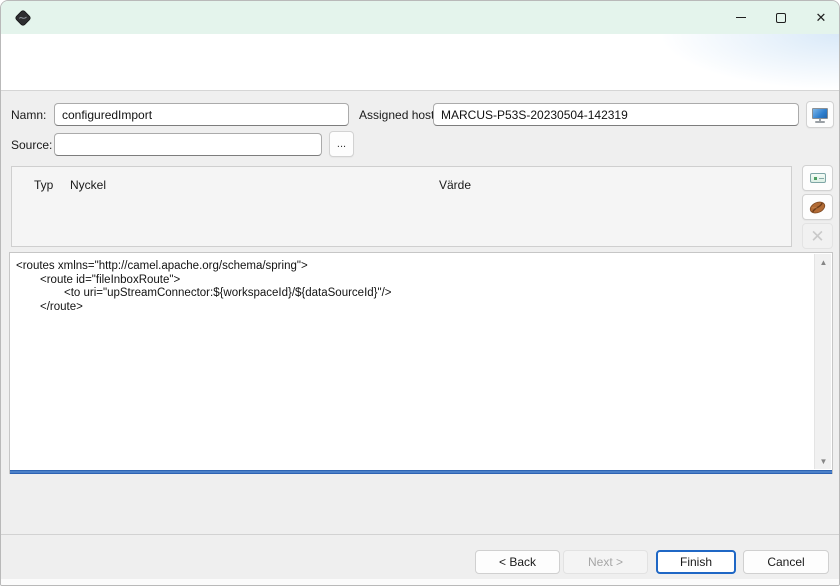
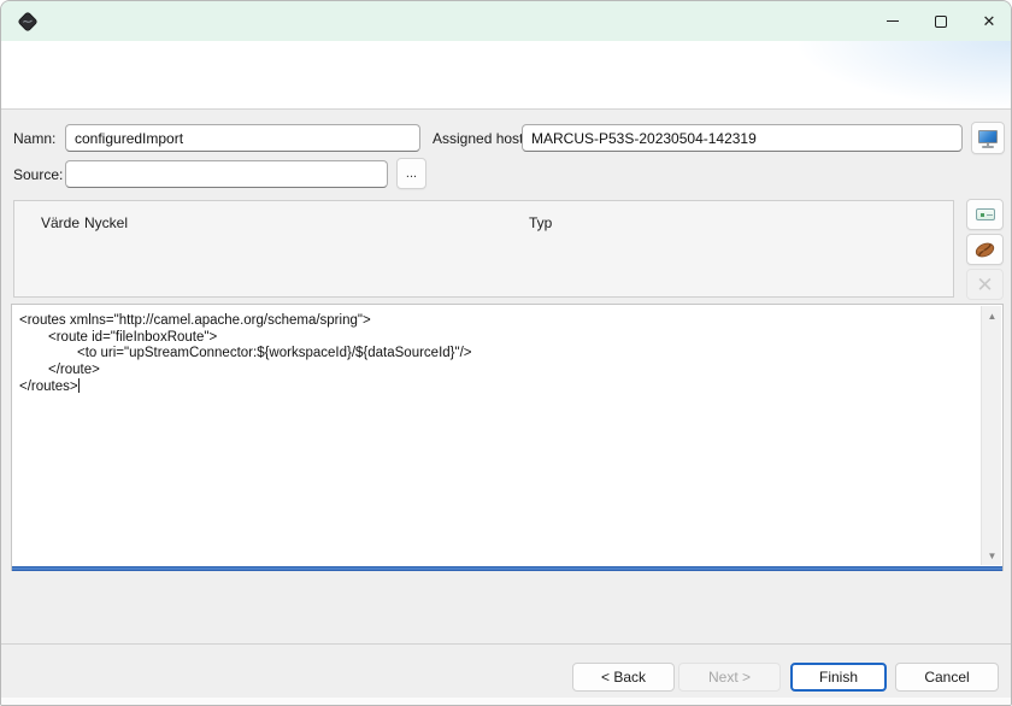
  ✕
  Namn:
  configuredImport
  Assigned hos
  MARCUS-P53S-20230504-142319
  Source:
  ...
- Typ
+ Värde
  Nyckel
- Värde
+ Typ
  ✕
  <routes xmlns="http://camel.apache.org/schema/spring">
  <route id="fileInboxRoute">
  <to uri="upStreamConnector:${workspaceId}/${dataSourceId}"/>
  </route>
+ </routes>
  ▲
  ▼
  < Back
  Next >
  Finish
  Cancel
